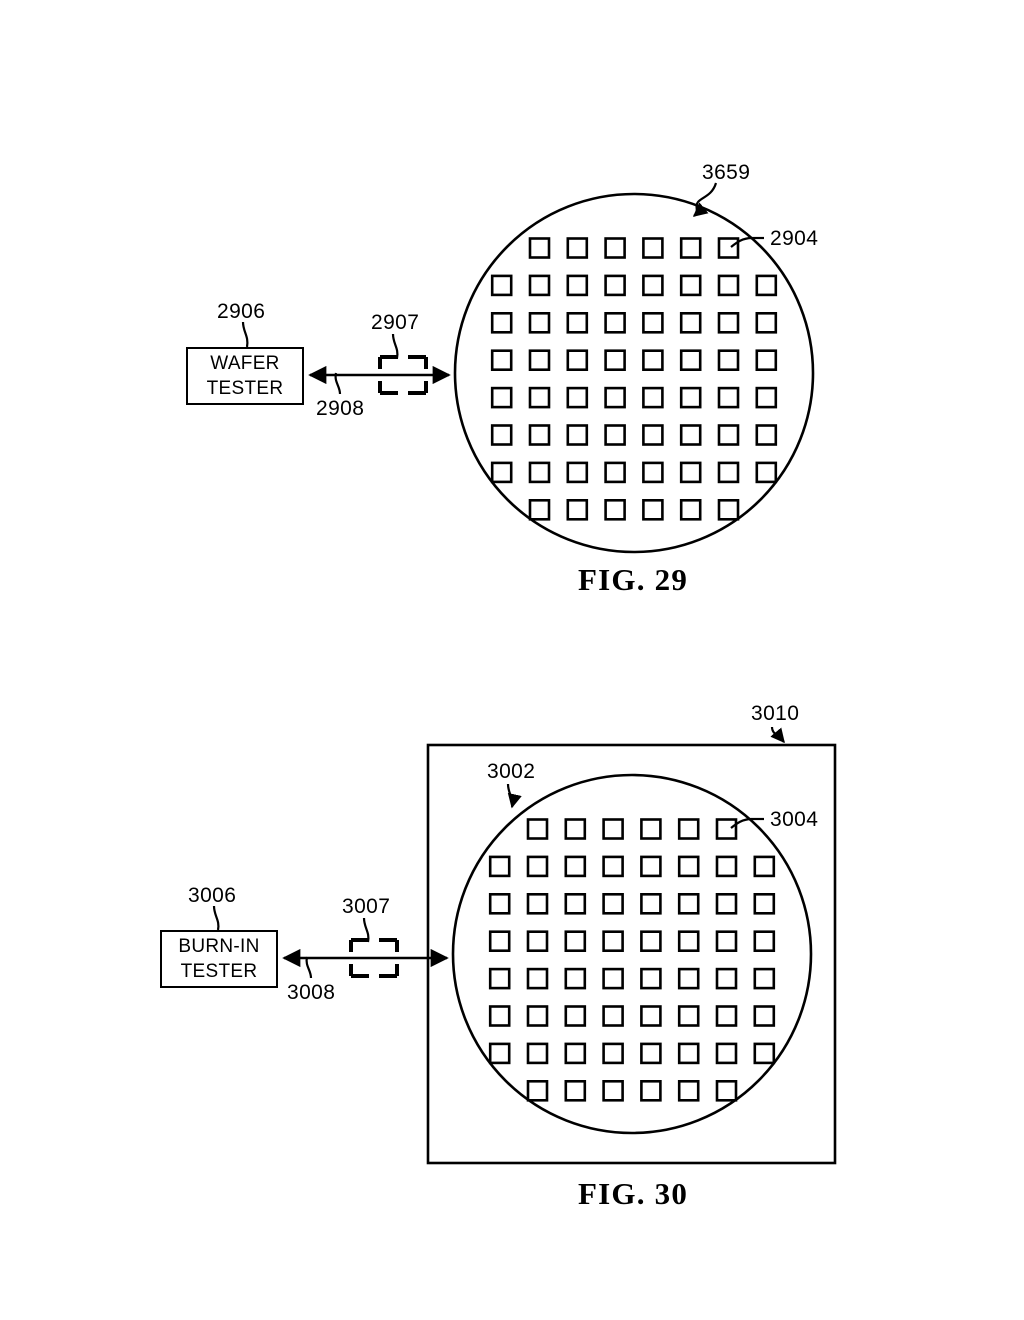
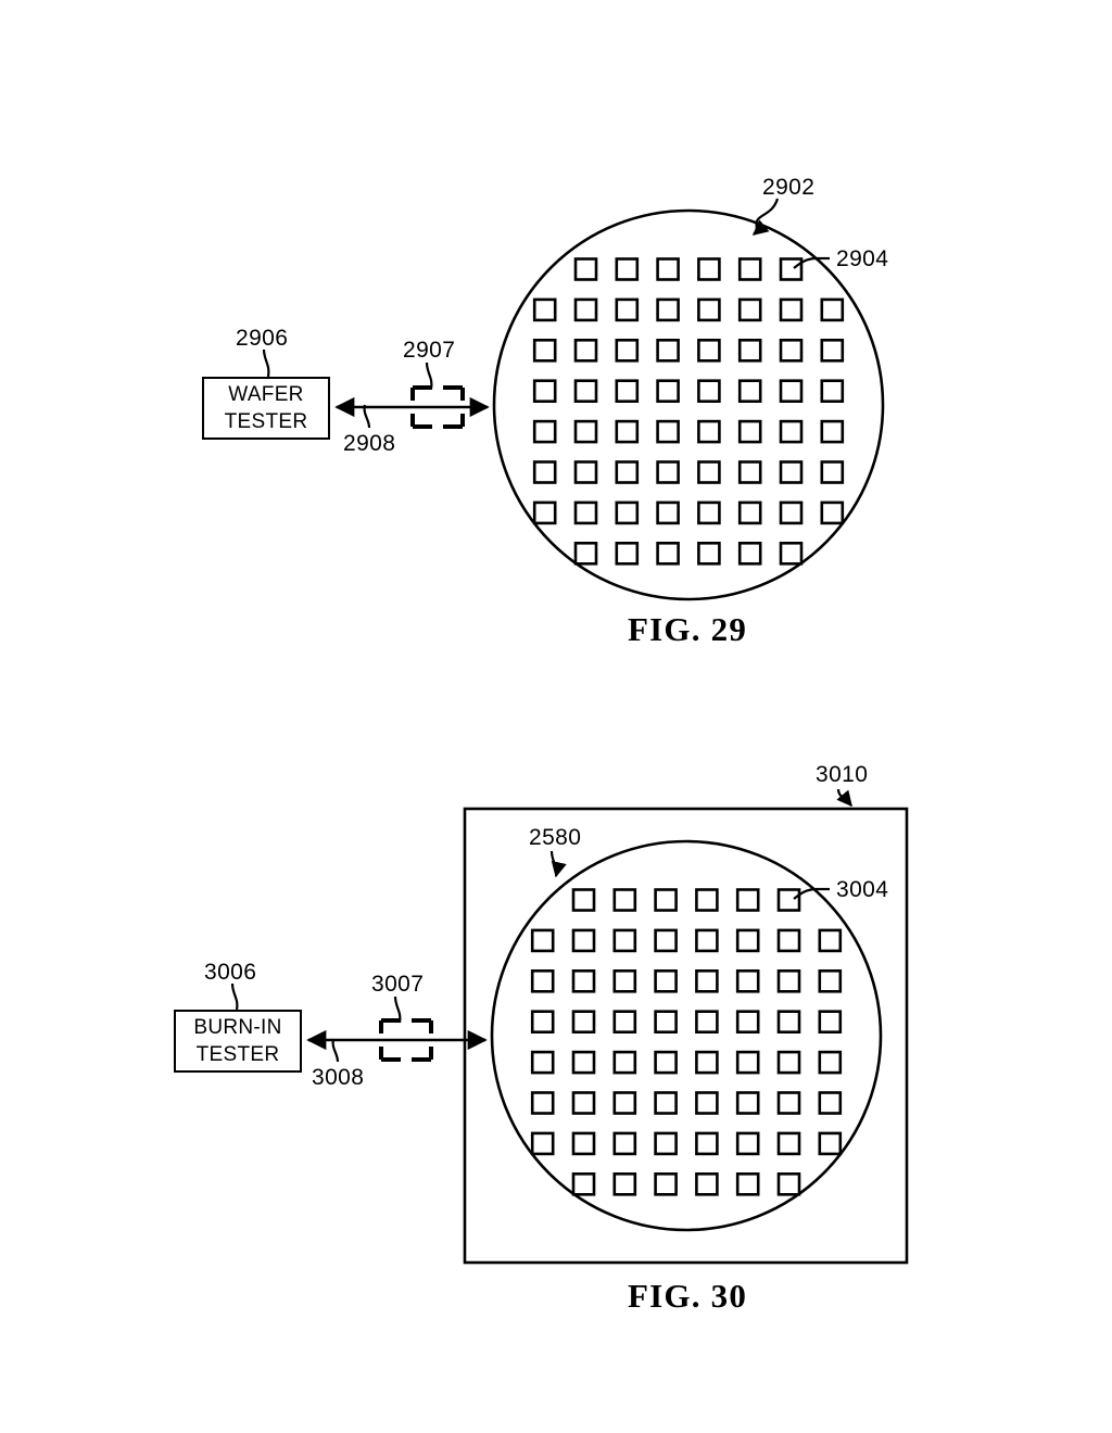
  WAFER
  TESTER
  BURN-IN
  TESTER
  2906
  2907
  2908
- 3659
+ 2902
  2904
  3006
  3007
  3008
  3010
- 3002
+ 2580
  3004
  FIG. 29
  FIG. 30
